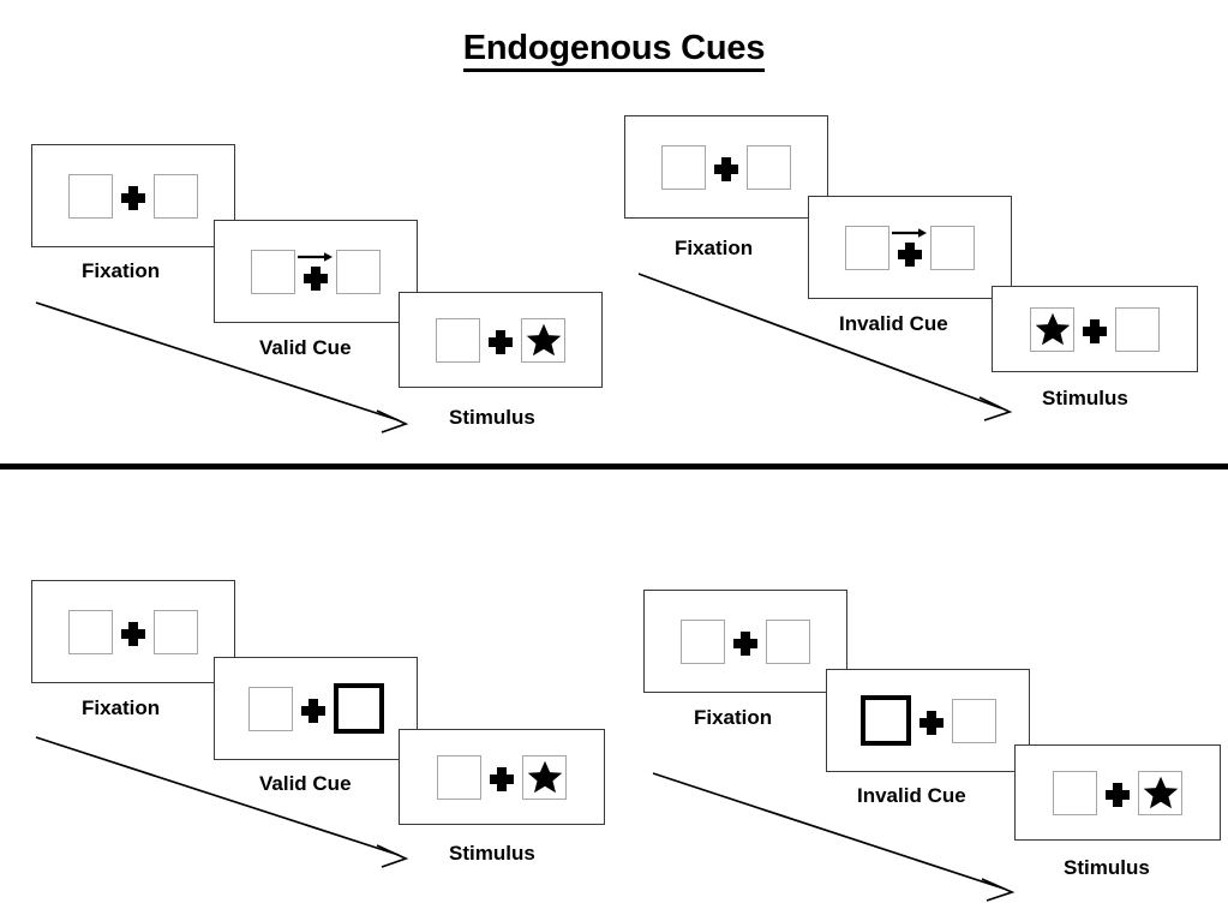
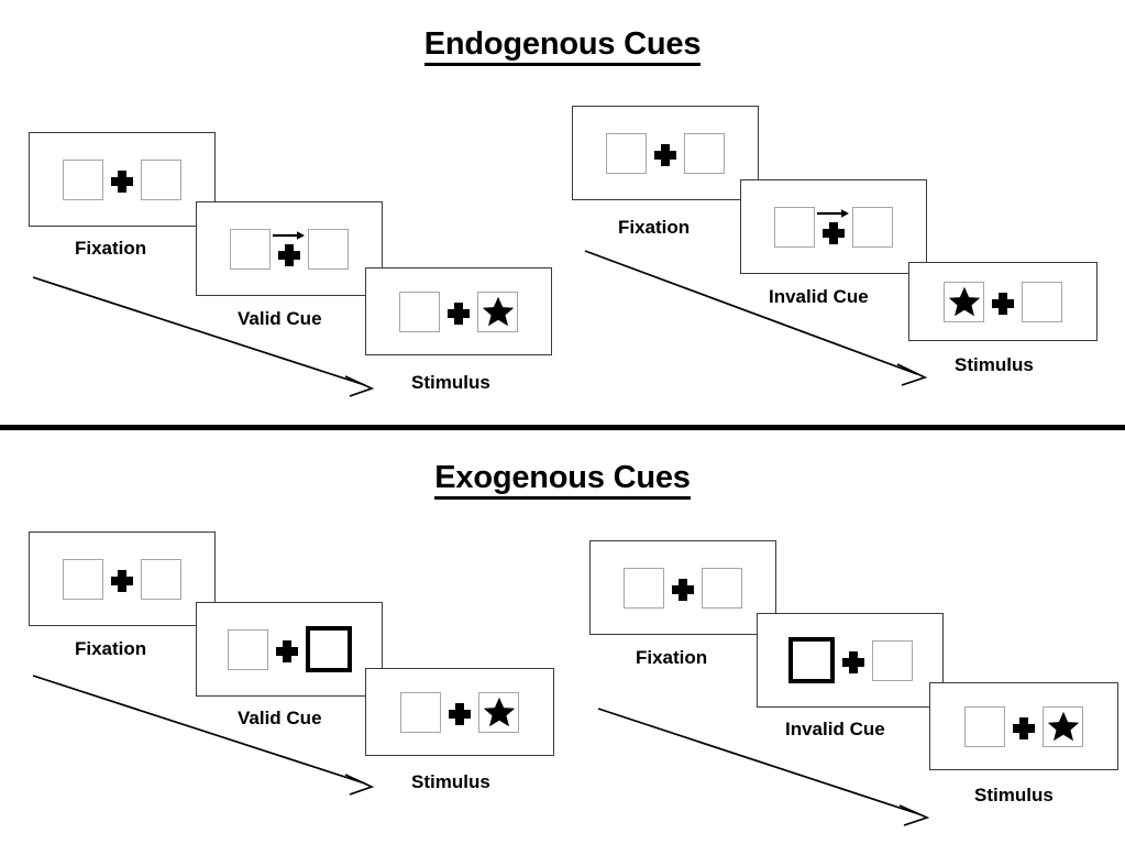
  Endogenous Cues
  Fixation
  Valid Cue
  Stimulus
  Fixation
  Invalid Cue
  Stimulus
+ Exogenous Cues
  Fixation
  Valid Cue
  Stimulus
  Fixation
  Invalid Cue
  Stimulus
